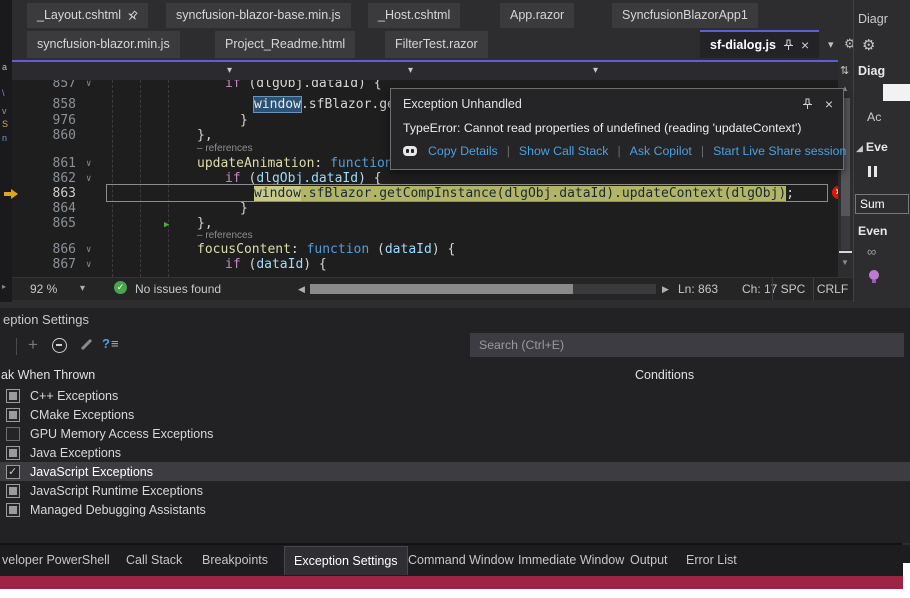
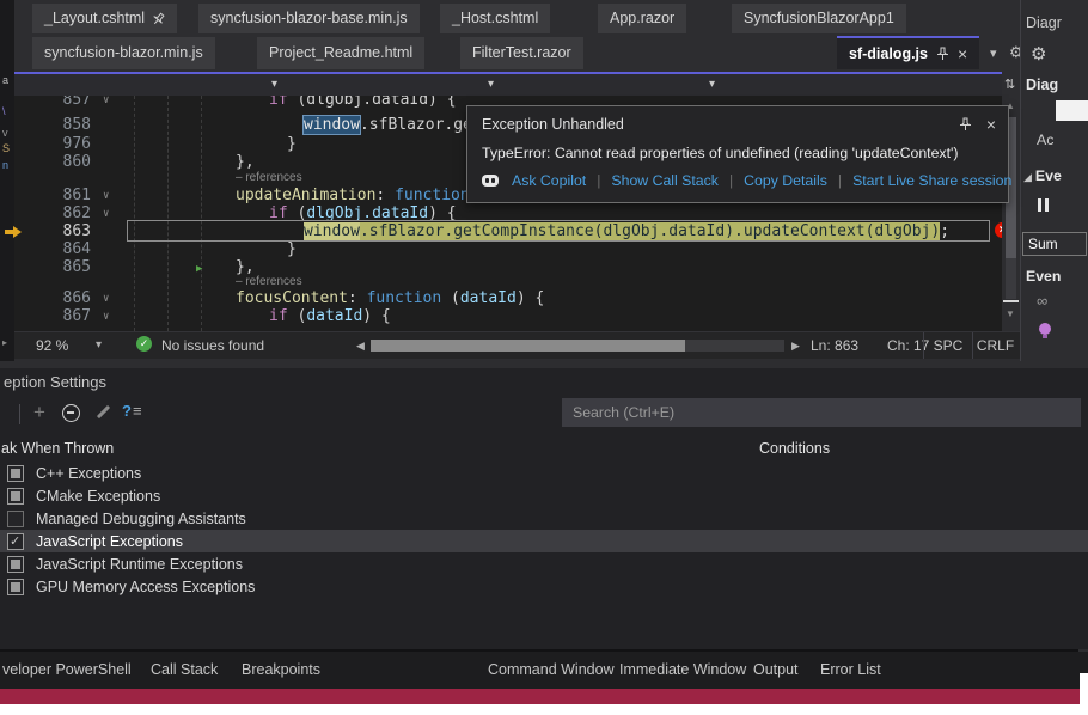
  ▸
  a
  \
  v
  S
  n
  _Layout.cshtml
  syncfusion-blazor-base.min.js
  _Host.cshtml
  App.razor
  SyncfusionBlazorApp1
  syncfusion-blazor.min.js
  Project_Readme.html
  FilterTest.razor
  sf-dialog.js
  ×
  ▾
  ⚙
  ▾
  ▾
  ▾
  857
  ∨
  if (dlgObj.dataId) {
  858
  window.sfBlazor.g
  976
  }
  860
  },
  – references
  861
  ∨
  updateAnimation: function
  862
  ∨
  if (dlgObj.dataId) {
  863
  window.sfBlazor.getCompInstance(dlgObj.dataId).updateContext(dlgObj);
  864
  }
  865
  ▶
  },
  – references
  866
  ∨
  focusContent: function (dataId) {
  867
  ∨
  if (dataId) {
  ⇅
  ▲
  ▼
  Exception Unhandled
  ×
  TypeError: Cannot read properties of undefined (reading 'updateContext')
- Copy Details
+ Ask Copilot
  |
  Show Call Stack
  |
- Ask Copilot
+ Copy Details
  |
  Start Live Share session
  92 %
  ▾
  ✓
  No issues found
  ◀
  ▶
  Ln: 863
  Ch: 17
  SPC
  CRLF
  Diagr
  ⚙
  Diag
  Ac
  ◢ Eve
  Sum
  Even
  ∞
  eption Settings
  +
  ?≡
  Search (Ctrl+E)
  ak When Thrown
  Conditions
  C++ Exceptions
  CMake Exceptions
- GPU Memory Access Exceptions
+ Managed Debugging Assistants
- Java Exceptions
  JavaScript Exceptions
  JavaScript Runtime Exceptions
- Managed Debugging Assistants
+ GPU Memory Access Exceptions
  veloper PowerShell
  Call Stack
  Breakpoints
- Exception Settings
  Command Window
  Immediate Window
  Output
  Error List
